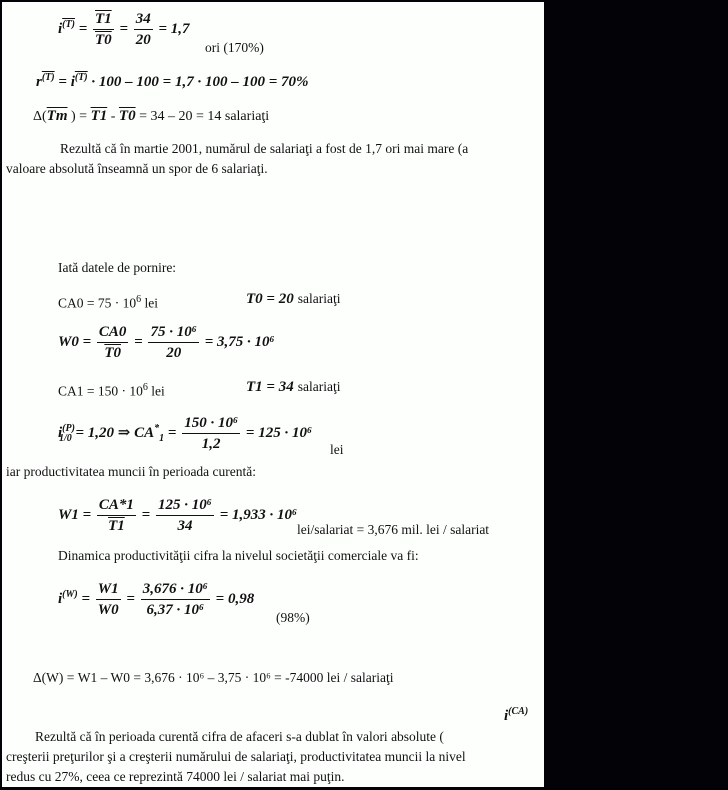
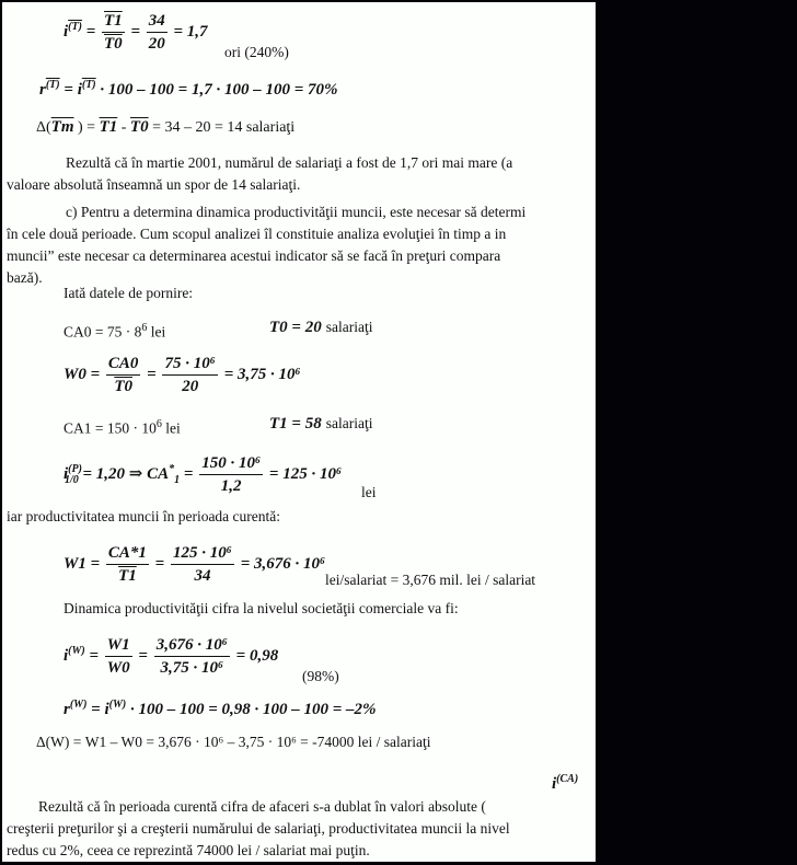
  i(T) =
  T1
  T0
  =
  34
  20
  = 1,7
- ori (170%)
+ ori (240%)
  r(T) = i(T) · 100 – 100 = 1,7 · 100 – 100 = 70%
  Δ(Tm ) = T1 - T0 = 34 – 20 = 14 salariaţi
  Rezultă că în martie 2001, numărul de salariaţi a fost de 1,7 ori mai mare (a
- valoare absolută înseamnă un spor de 6 salariaţi.
+ valoare absolută înseamnă un spor de 14 salariaţi.
+ c) Pentru a determina dinamica productivităţii muncii, este necesar să determi
+ în cele două perioade. Cum scopul analizei îl constituie analiza evoluţiei în timp a in
+ muncii” este necesar ca determinarea acestui indicator să se facă în preţuri compara
+ bază).
  Iată datele de pornire:
- CA0 = 75 · 106 lei
+ CA0 = 75 · 86 lei
  T0 = 20 salariaţi
  W0 =
  CA0
  T0
  =
  75 · 10⁶
  20
  = 3,75 · 10⁶
  CA1 = 150 · 106 lei
- T1 = 34 salariaţi
+ T1 = 58 salariaţi
  i(P)1/0 = 1,20 ⇒ CA*1 =
  150 · 10⁶
  1,2
  = 125 · 10⁶
  lei
  iar productivitatea muncii în perioada curentă:
  W1 =
  CA*1
  T1
  =
  125 · 10⁶
  34
- = 1,933 · 10⁶
+ = 3,676 · 10⁶
  lei/salariat = 3,676 mil. lei / salariat
  Dinamica productivităţii cifra la nivelul societăţii comerciale va fi:
  i(W) =
  W1
  W0
  =
  3,676 · 10⁶
- 6,37 · 10⁶
+ 3,75 · 10⁶
  = 0,98
  (98%)
+ r(W) = i(W) · 100 – 100 = 0,98 · 100 – 100 = –2%
  Δ(W) = W1 – W0 = 3,676 · 10⁶ – 3,75 · 10⁶ = -74000 lei / salariaţi
  i(CA)
  Rezultă că în perioada curentă cifra de afaceri s-a dublat în valori absolute (
  creşterii preţurilor şi a creşterii numărului de salariaţi, productivitatea muncii la nivel
- redus cu 27%, ceea ce reprezintă 74000 lei / salariat mai puţin.
+ redus cu 2%, ceea ce reprezintă 74000 lei / salariat mai puţin.
